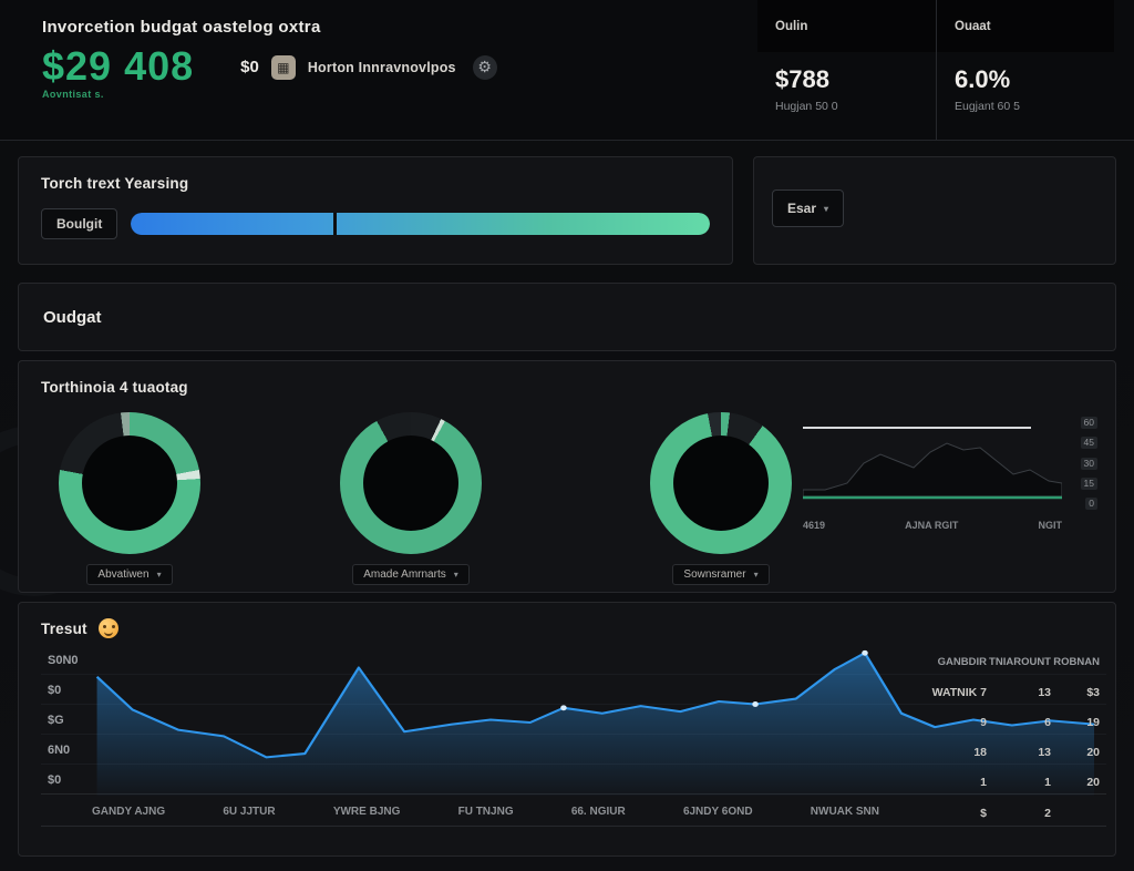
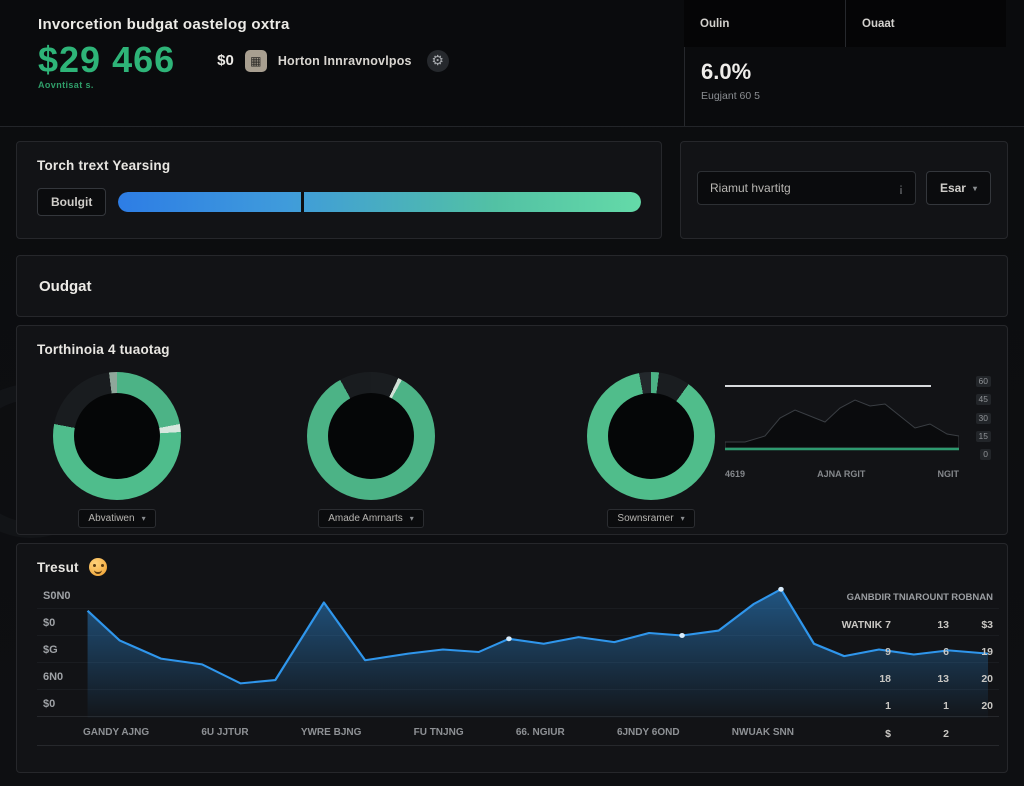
  Invorcetion budgat oastelog oxtra
- $29 408
+ $29 466
  Aovntisat s.
  $0
  ▦
  Horton Innravnovlpos
  ⚙
  Oulin
  Ouaat
- $788
- Hugjan 50 0
  6.0%
  Eugjant 60 5
  Torch trext Yearsing
  Boulgit
+ Riamut hvartitg
+ ¡
  Esar
  ▾
  Oudgat
  Torthinoia 4 tuaotag
  Abvatiwen
  ▾
  Amade Amrnarts
  ▾
  Sownsramer
  ▾
  60
  45
  30
  15
  0
  4619
  AJNA RGIT
  NGIT
  Tresut
  S0N0
  $0
  $G
  6N0
  $0
  GANBDIR
  TNIAROUNT
  ROBNAN
  WATNIK 7
  13
  $3
  9
  6
  19
  18
  13
  20
  1
  1
  20
  GANDY AJNG
  6U JJTUR
  YWRE BJNG
  FU TNJNG
  66. NGIUR
  6JNDY 6OND
  NWUAK SNN
  $
  2
